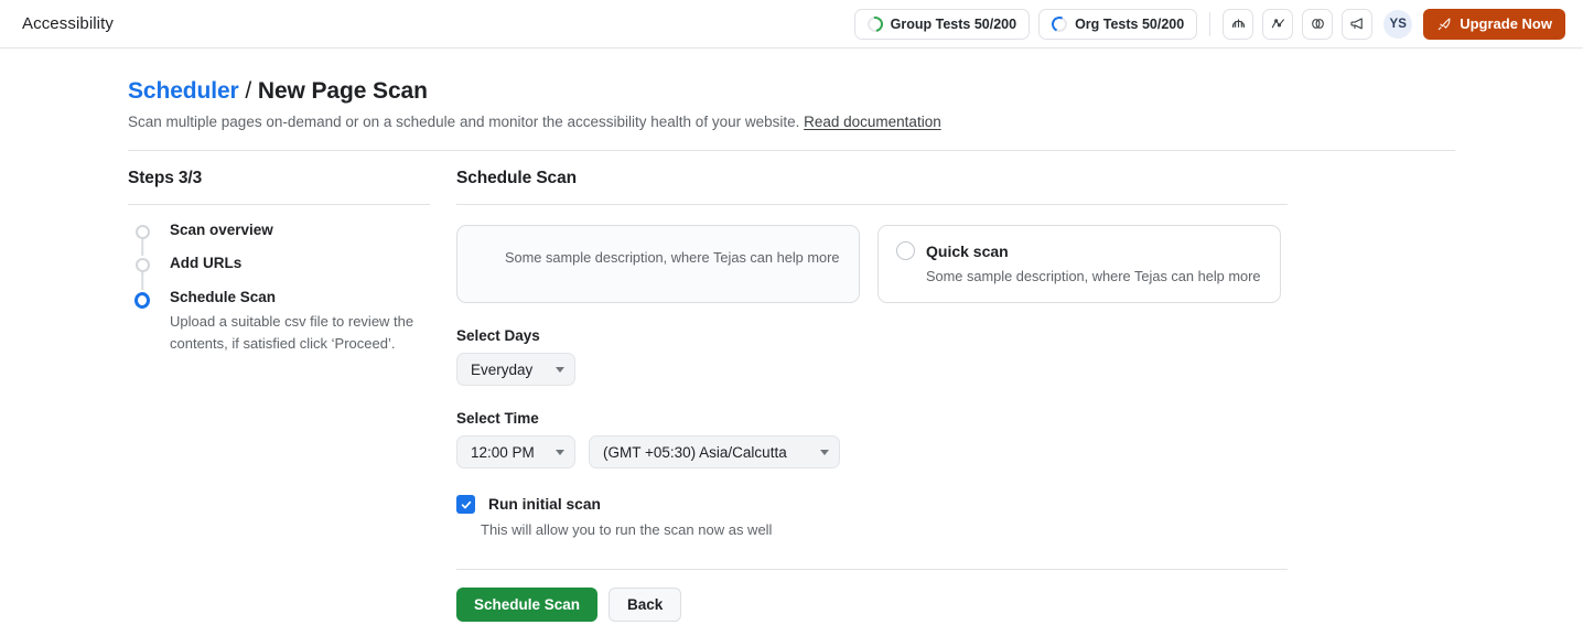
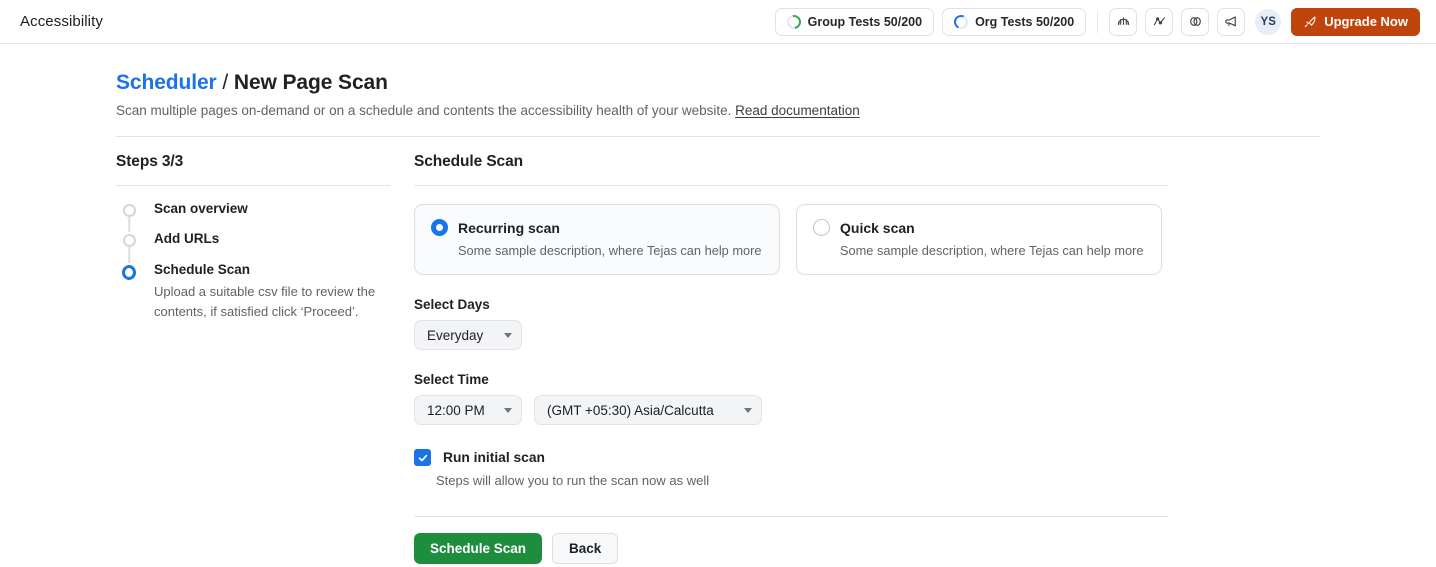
  Accessibility
  Group Tests 50/200
  Org Tests 50/200
  YS
  Upgrade Now
  Scheduler / New Page Scan
- Scan multiple pages on-demand or on a schedule and monitor the accessibility health of your website. Read documentation
+ Scan multiple pages on-demand or on a schedule and contents the accessibility health of your website. Read documentation
  Steps 3/3
  Scan overview
  Add URLs
  Schedule Scan
  Upload a suitable csv file to review the contents, if satisfied click ‘Proceed’.
  Schedule Scan
+ Recurring scan
  Some sample description, where Tejas can help more
  Quick scan
  Some sample description, where Tejas can help more
  Select Days
  Everyday
  Select Time
  12:00 PM
  (GMT +05:30) Asia/Calcutta
  Run initial scan
- This will allow you to run the scan now as well
+ Steps will allow you to run the scan now as well
  Schedule Scan
  Back
